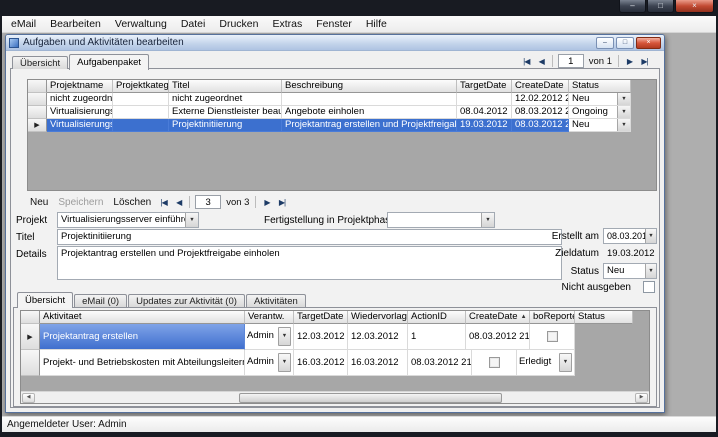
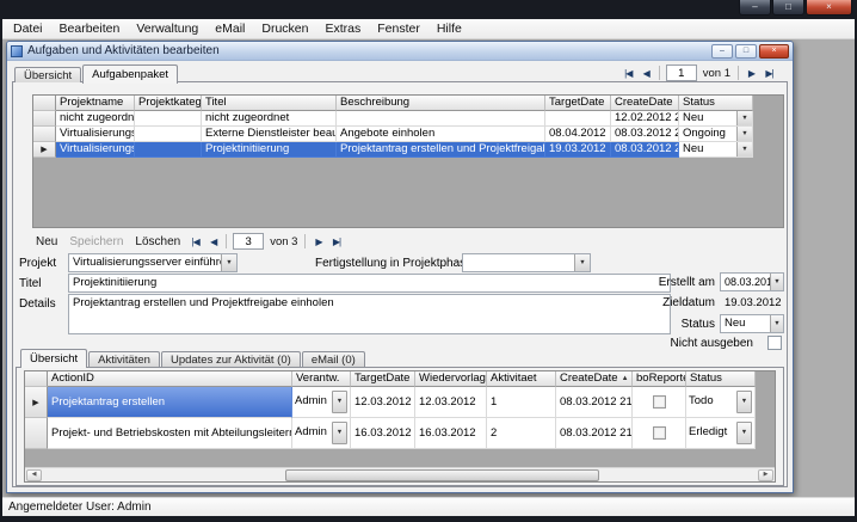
  –
  □
  ×
- eMail
+ Datei
  Bearbeiten
  Verwaltung
- Datei
+ eMail
  Drucken
  Extras
  Fenster
  Hilfe
  Aufgaben und Aktivitäten bearbeiten
  Übersicht
  Aufgabenpaket
  |◀
  ◀
  1
  von 1
  ▶
  ▶|
  Projektname
  Projektkateg
  Titel
  Beschreibung
  TargetDate
  CreateDate
  Status
  nicht zugeordn
  nicht zugeordnet
  12.02.2012 2
  Neu
  Virtualisierung
  Externe Dienstleister beau
  Angebote einholen
  08.04.2012
  08.03.2012 2
  Ongoing
  Virtualisierung
  Projektinitiierung
  Projektantrag erstellen und Projektfreiga
  19.03.2012
  08.03.2012 2
  Neu
  Neu
  Speichern
  Löschen
  |◀
  ◀
  3
  von 3
  ▶
  ▶|
  Projekt
  Virtualisierungsserver einführ
  Fertigstellung in Projektpha
  Titel
  Projektinitiierung
  Erstellt am
  08.03.20
  Details
  Projektantrag erstellen und Projektfreigabe einholen
  Zieldatum
  19.03.2012
  Status
  Neu
  Nicht ausgeben
  Übersicht
- eMail (0)
+ Aktivitäten
  Updates zur Aktivität (0)
- Aktivitäten
+ eMail (0)
- Aktivitaet
+ ActionID
  Verantw.
  TargetDate
  Wiedervorlag
- ActionID
+ Aktivitaet
  CreateDate
  boReport
  Status
  Projektantrag erstellen
  Admin
  12.03.2012
  12.03.2012
  1
  08.03.2012 21
+ Todo
  Projekt- und Betriebskosten mit Abteilungsleiter
  Admin
  16.03.2012
  16.03.2012
+ 2
  08.03.2012 21
  Erledigt
  Angemeldeter User: Admin
